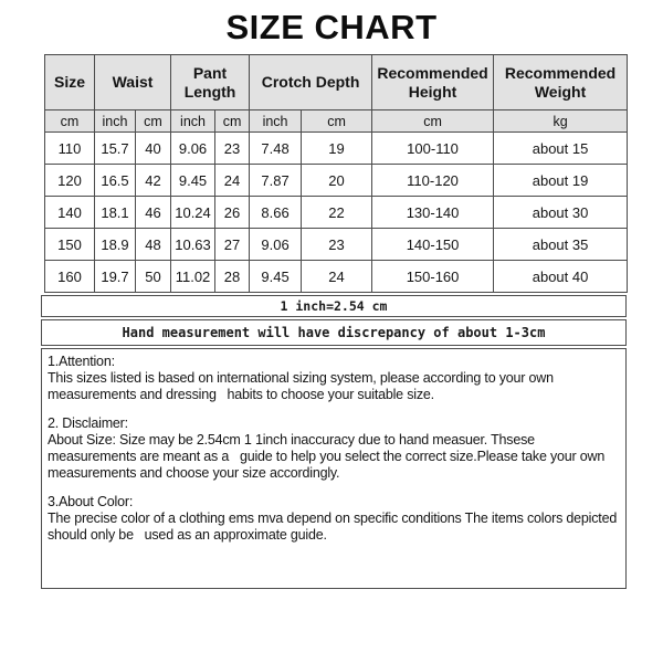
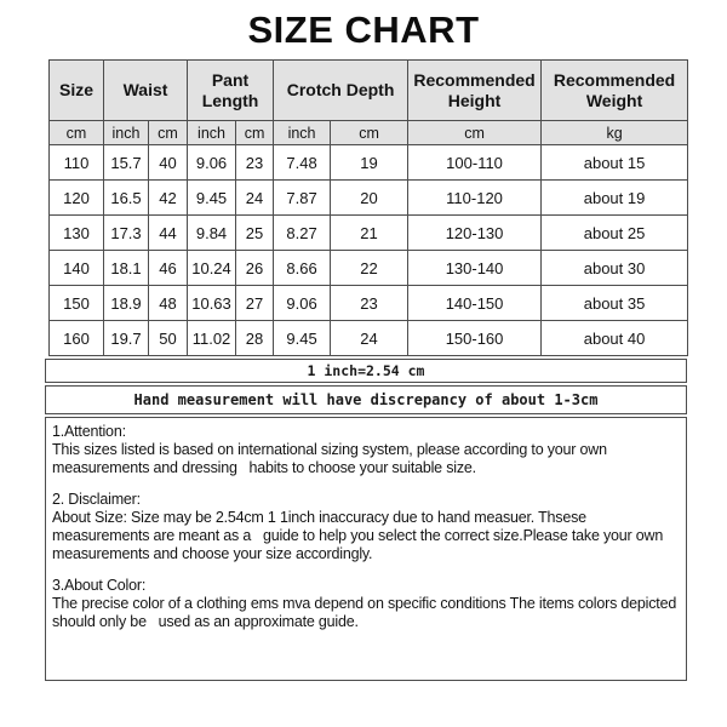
  SIZE CHART
  Size	Waist	Pant Length	Crotch Depth	Recommended Height	Recommended Weight
  cm	inch	cm	inch	cm	inch	cm	cm	kg
  110	15.7	40	9.06	23	7.48	19	100-110	about 15
  120	16.5	42	9.45	24	7.87	20	110-120	about 19
+ 130	17.3	44	9.84	25	8.27	21	120-130	about 25
  140	18.1	46	10.24	26	8.66	22	130-140	about 30
  150	18.9	48	10.63	27	9.06	23	140-150	about 35
  160	19.7	50	11.02	28	9.45	24	150-160	about 40
  1 inch=2.54 cm
  Hand measurement will have discrepancy of about 1-3cm
  1.Attention:
  This sizes listed is based on international sizing system, please according to your own measurements and dressing habits to choose your suitable size.
  2. Disclaimer:
  About Size: Size may be 2.54cm 1 1inch inaccuracy due to hand measuer. Thsese measurements are meant as a guide to help you select the correct size.Please take your own measurements and choose your size accordingly.
  3.About Color:
  The precise color of a clothing ems mva depend on specific conditions The items colors depicted should only be used as an approximate guide.
